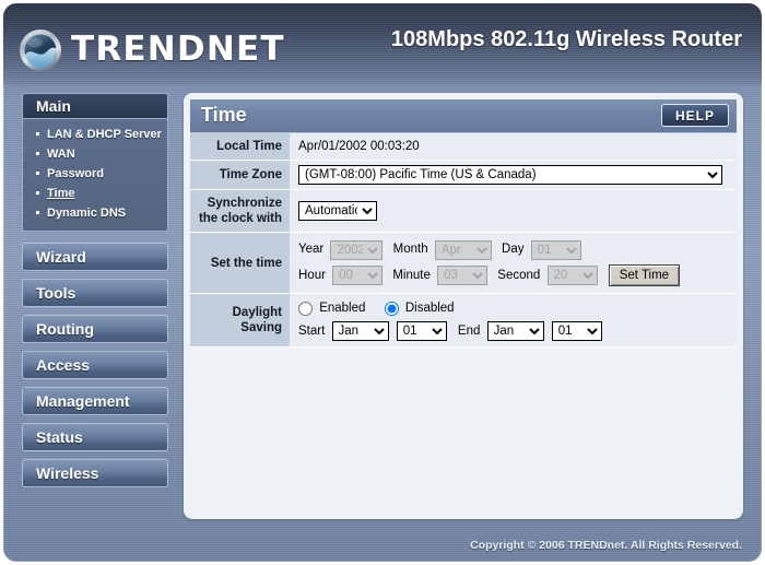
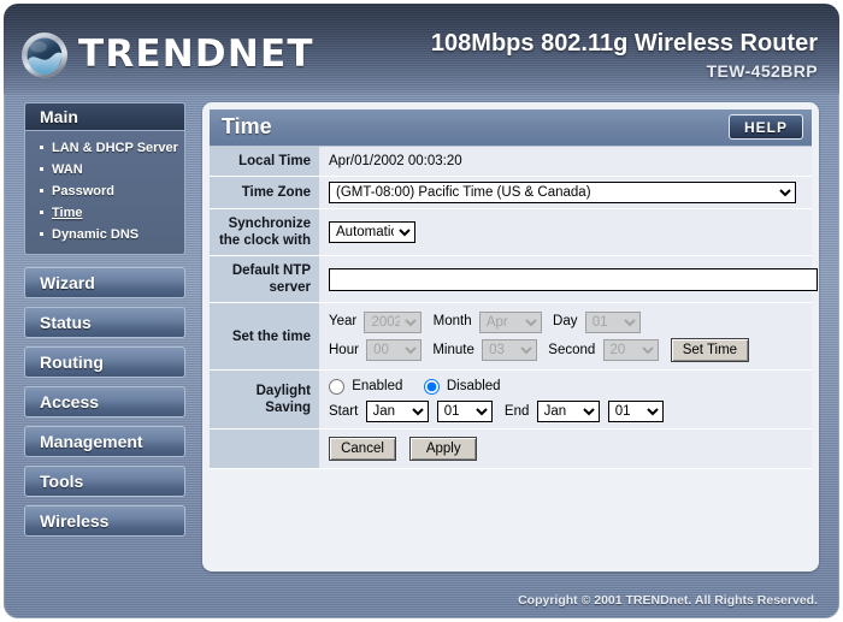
  TRENDNET
  108Mbps 802.11g Wireless Router
+ TEW-452BRP
  Main
  LAN & DHCP Server
  WAN
  Password
  Time
  Dynamic DNS
  Wizard
- Tools
+ Status
  Routing
  Access
  Management
- Status
+ Tools
  Wireless
  Time
  HELP
  Local Time	Apr/01/2002 00:03:20
  Time Zone	(GMT-08:00) Pacific Time (US & Canada)
  Synchronize the clock with	Automati
+ Default NTP server
  Set the time	Year 2002 Month Apr Day 01 Hour 00 Minute 03 Second 20 Set Time
  Daylight Saving	Enabled Disabled Start Jan 01 End Jan 01
+ 	Cancel Apply
- Copyright © 2006 TRENDnet. All Rights Reserved.
+ Copyright © 2001 TRENDnet. All Rights Reserved.
